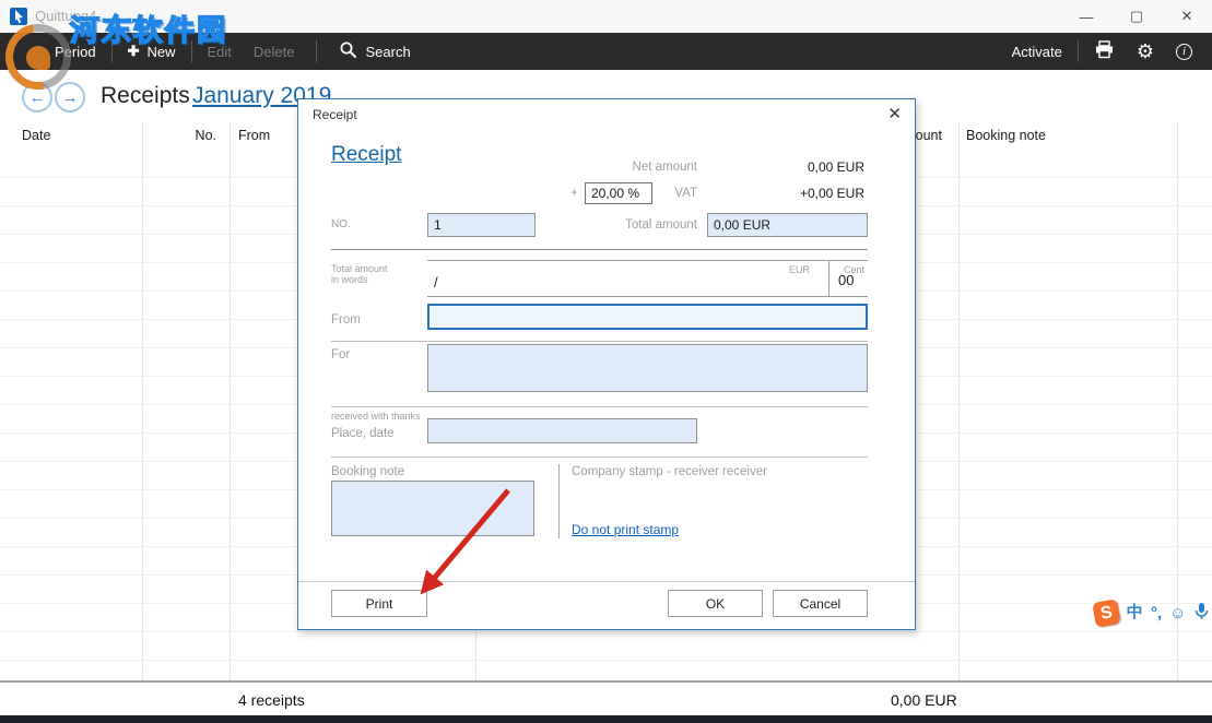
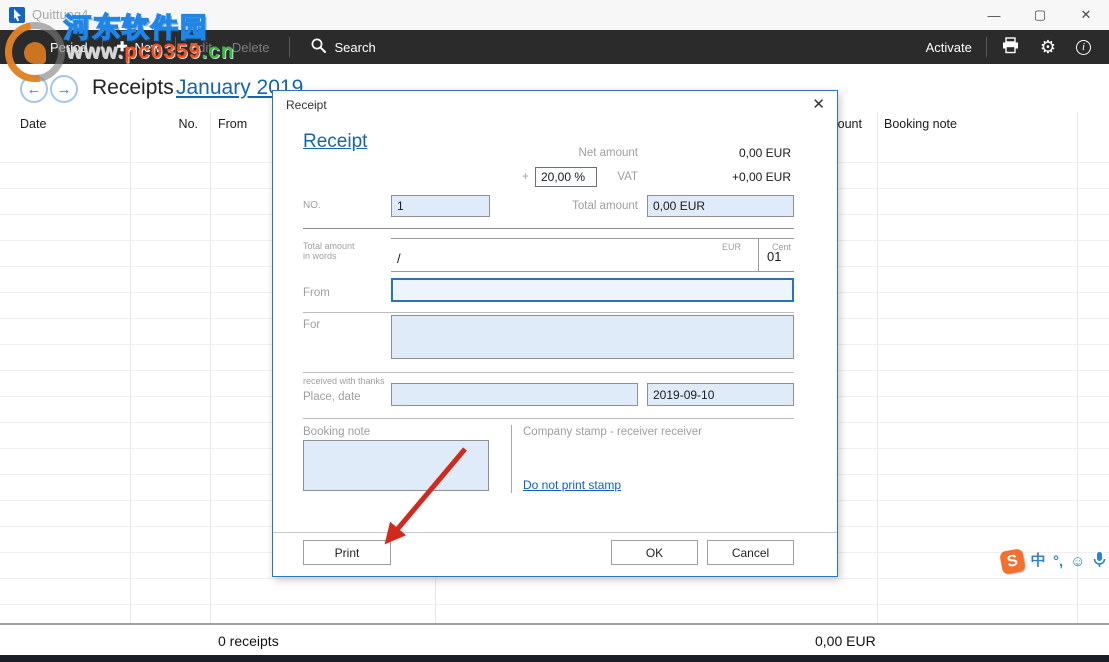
  Quittung4
  —
  ▢
  ✕
  Period
  ✚
  New
  Edit
  Delete
  Search
  Activate
  ⚙
  i
  ←
  →
  Receipts
  January 2019
  Date
  No.
  From
  Booking note
- 4 receipts
+ 0 receipts
  0,00 EUR
  河东软件园
+ www.pc0359.cn
  Receipt
  ✕
  Receipt
  Net amount
  0,00 EUR
  +
  20,00 %
  VAT
  +0,00 EUR
  NO.
  1
  Total amount
  0,00 EUR
  Total amount
  in words
  EUR
  Cent
  /
- 00
+ 01
  From
  For
  received with thanks
  Place, date
+ 2019-09-10
  Booking note
  Company stamp - receiver receiver
  Do not print stamp
  Print
  OK
  Cancel
  中
  °,
  ☺
